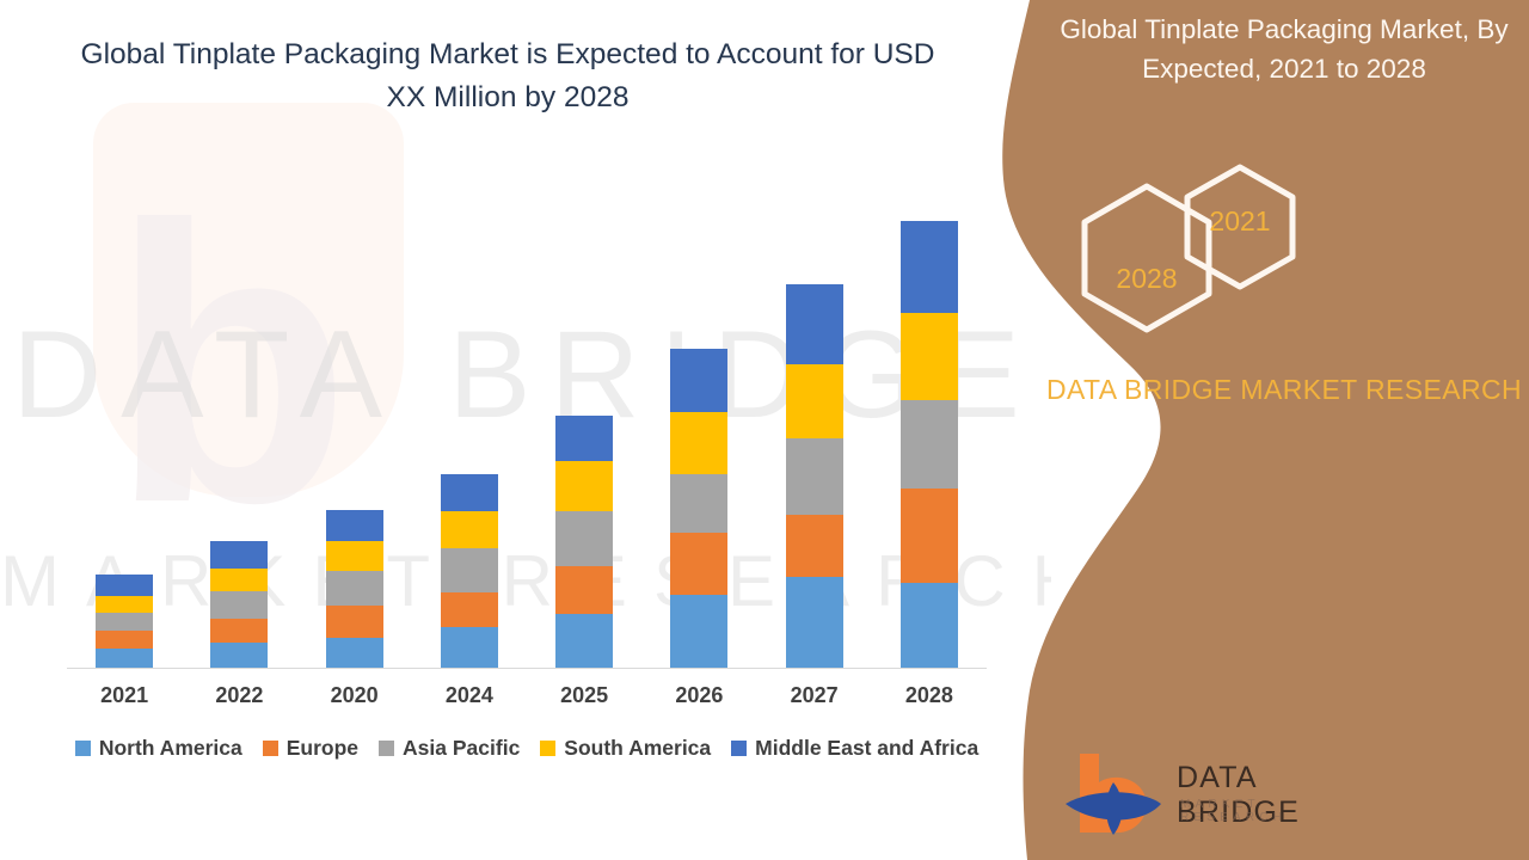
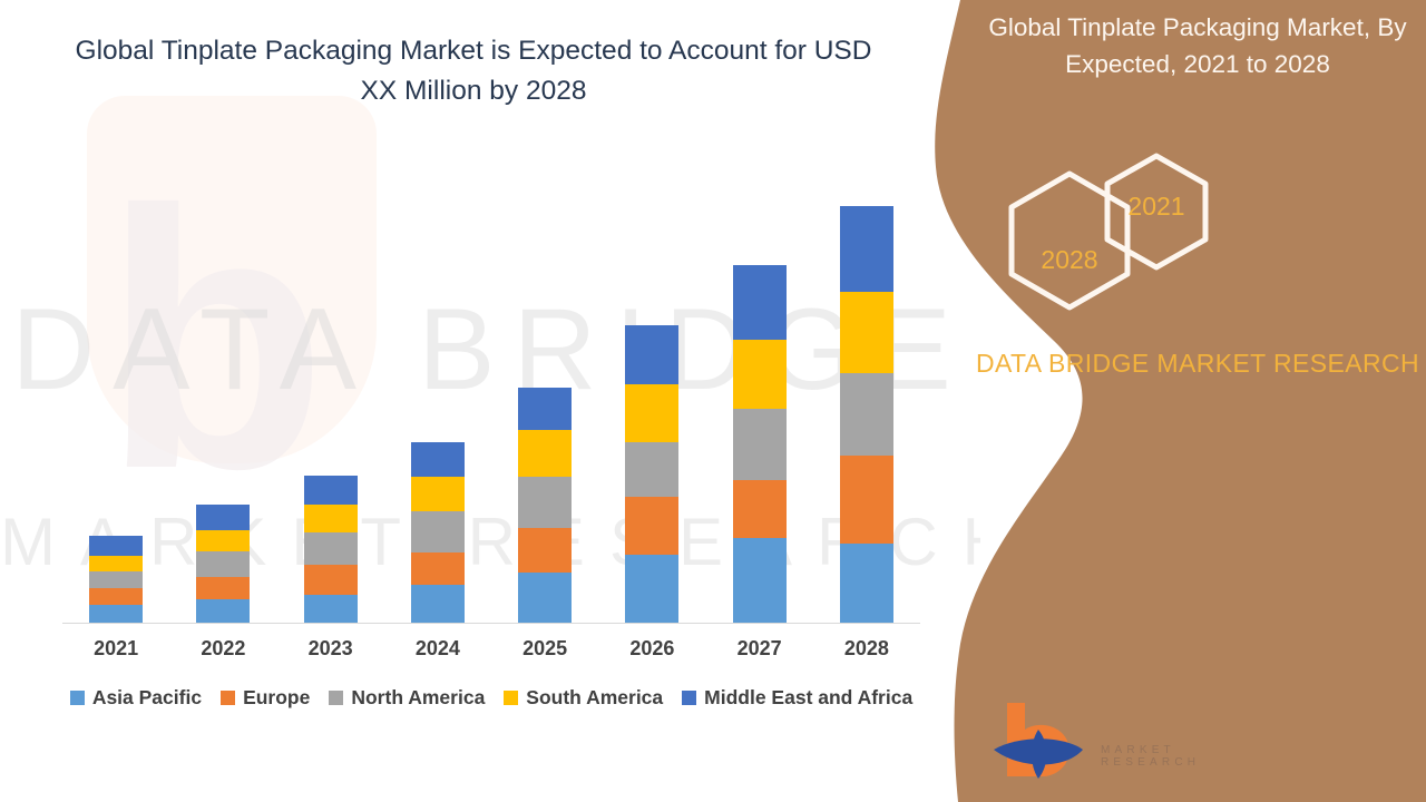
  b
  DATA BRDGE
  Global Tinplate Packaging Market is Expected to Account for USD XX Million by 2028
  2021
  2022
- 2020
+ 2023
  2024
  2025
  2026
  2027
  2028
- North America
+ Asia Pacific
  Europe
- Asia Pacific
+ North America
  South America
  Middle East and Africa
  Global Tinplate Packaging Market, By Expected, 2021 to 2028
  2028
  2021
  DATA BRIDGE MARKET RESEARCH
- DATA BRIDGE
  MARKET RESEARCH
